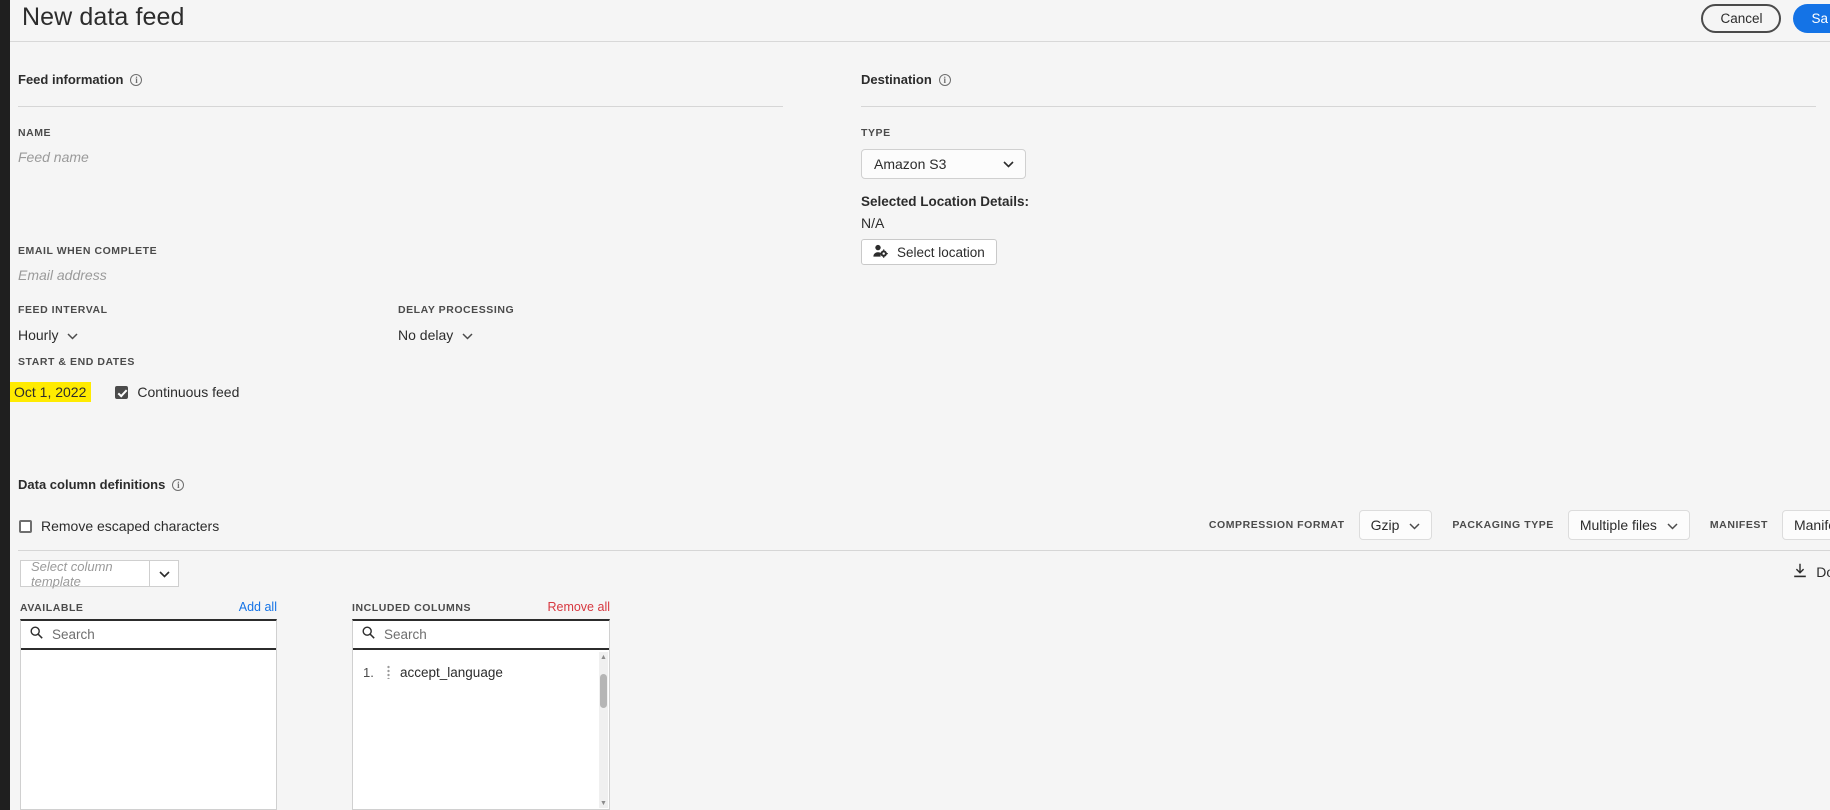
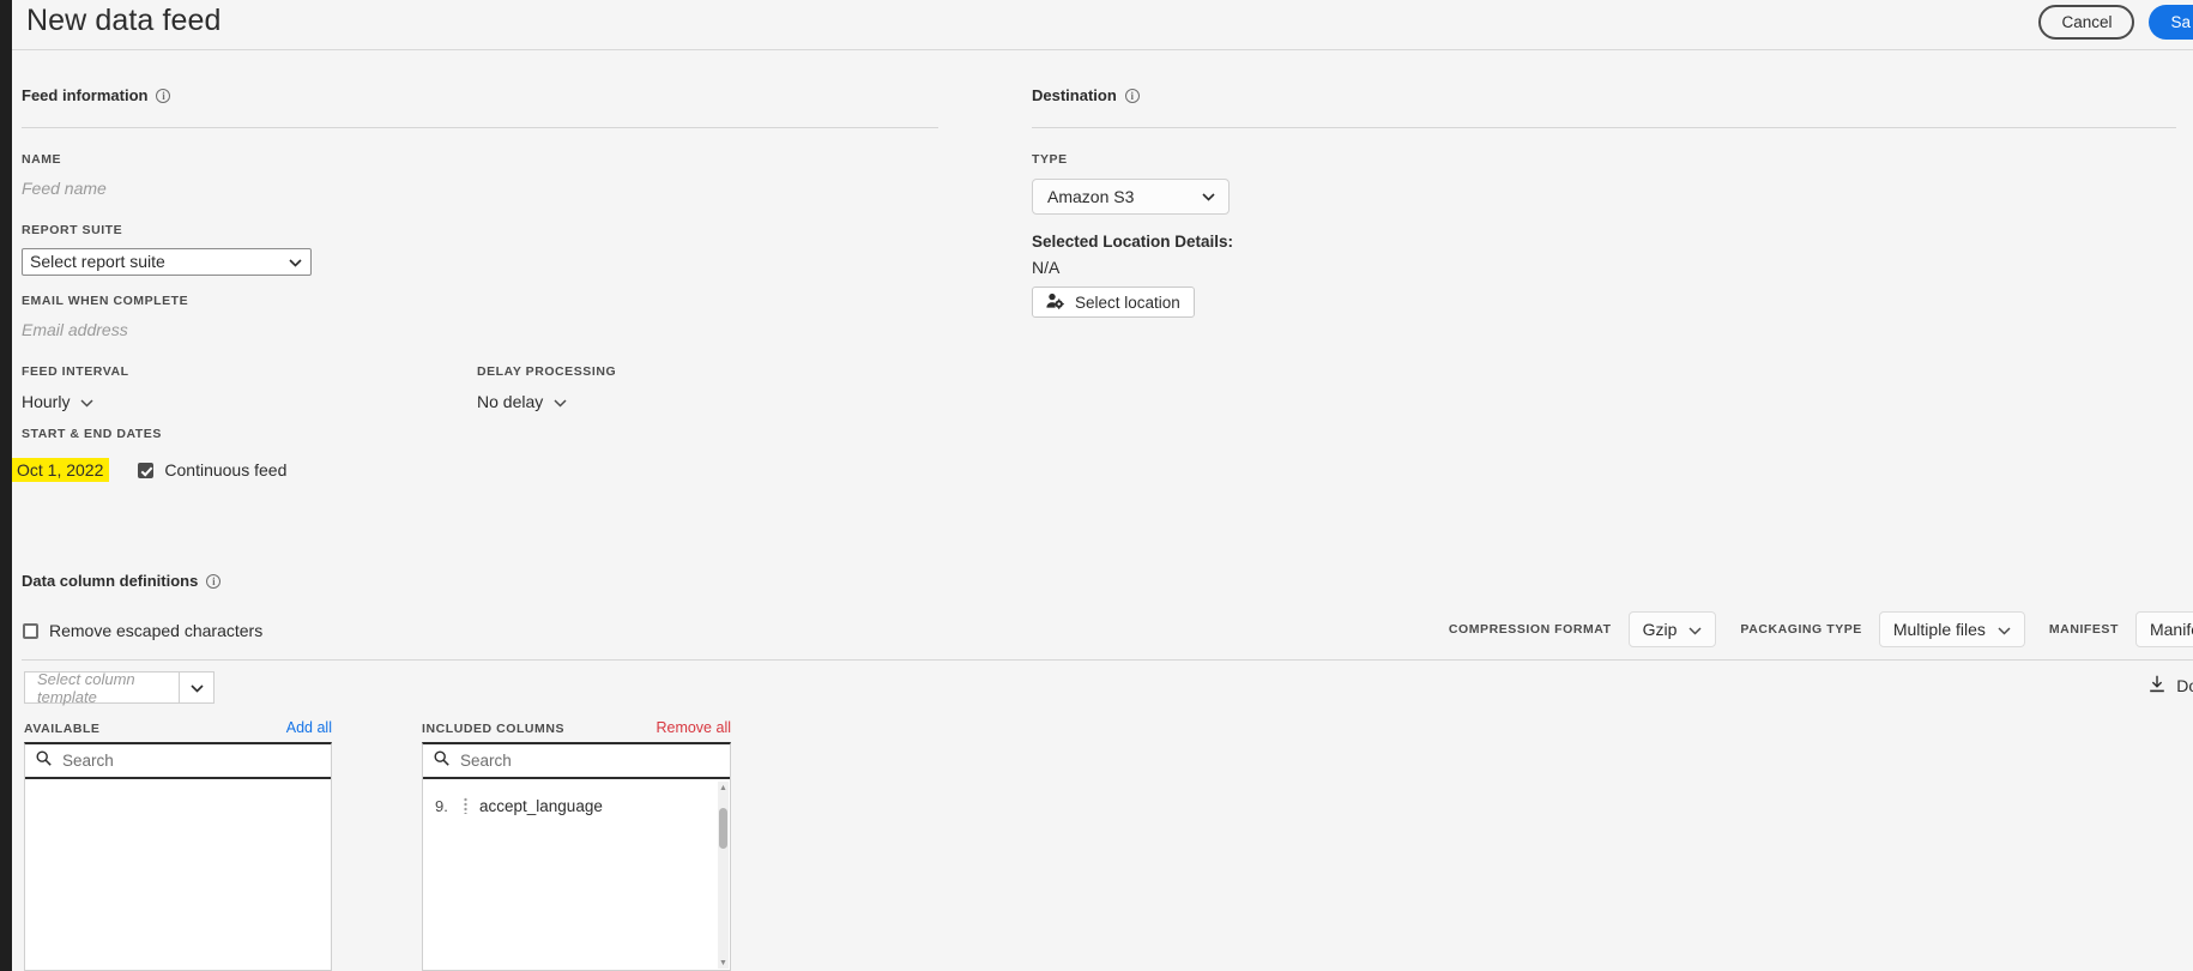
  New data feed
  Cancel
  Sa
  Feed information
  i
  NAME
  Feed name
+ REPORT SUITE
+ Select report suite
  EMAIL WHEN COMPLETE
  Email address
  FEED INTERVAL
  Hourly
  DELAY PROCESSING
  No delay
  START & END DATES
  Oct 1, 2022
  Continuous feed
  Destination
  i
  TYPE
  Amazon S3
  Selected Location Details:
  N/A
  Select location
  Data column definitions
  i
  Remove escaped characters
  COMPRESSION FORMAT
  Gzip
  PACKAGING TYPE
  Multiple files
  MANIFEST
  Manif
  Select column template
  AVAILABLE
  Add all
  Search
  INCLUDED COLUMNS
  Remove all
  Search
- 1.
+ 9.
  accept_language
